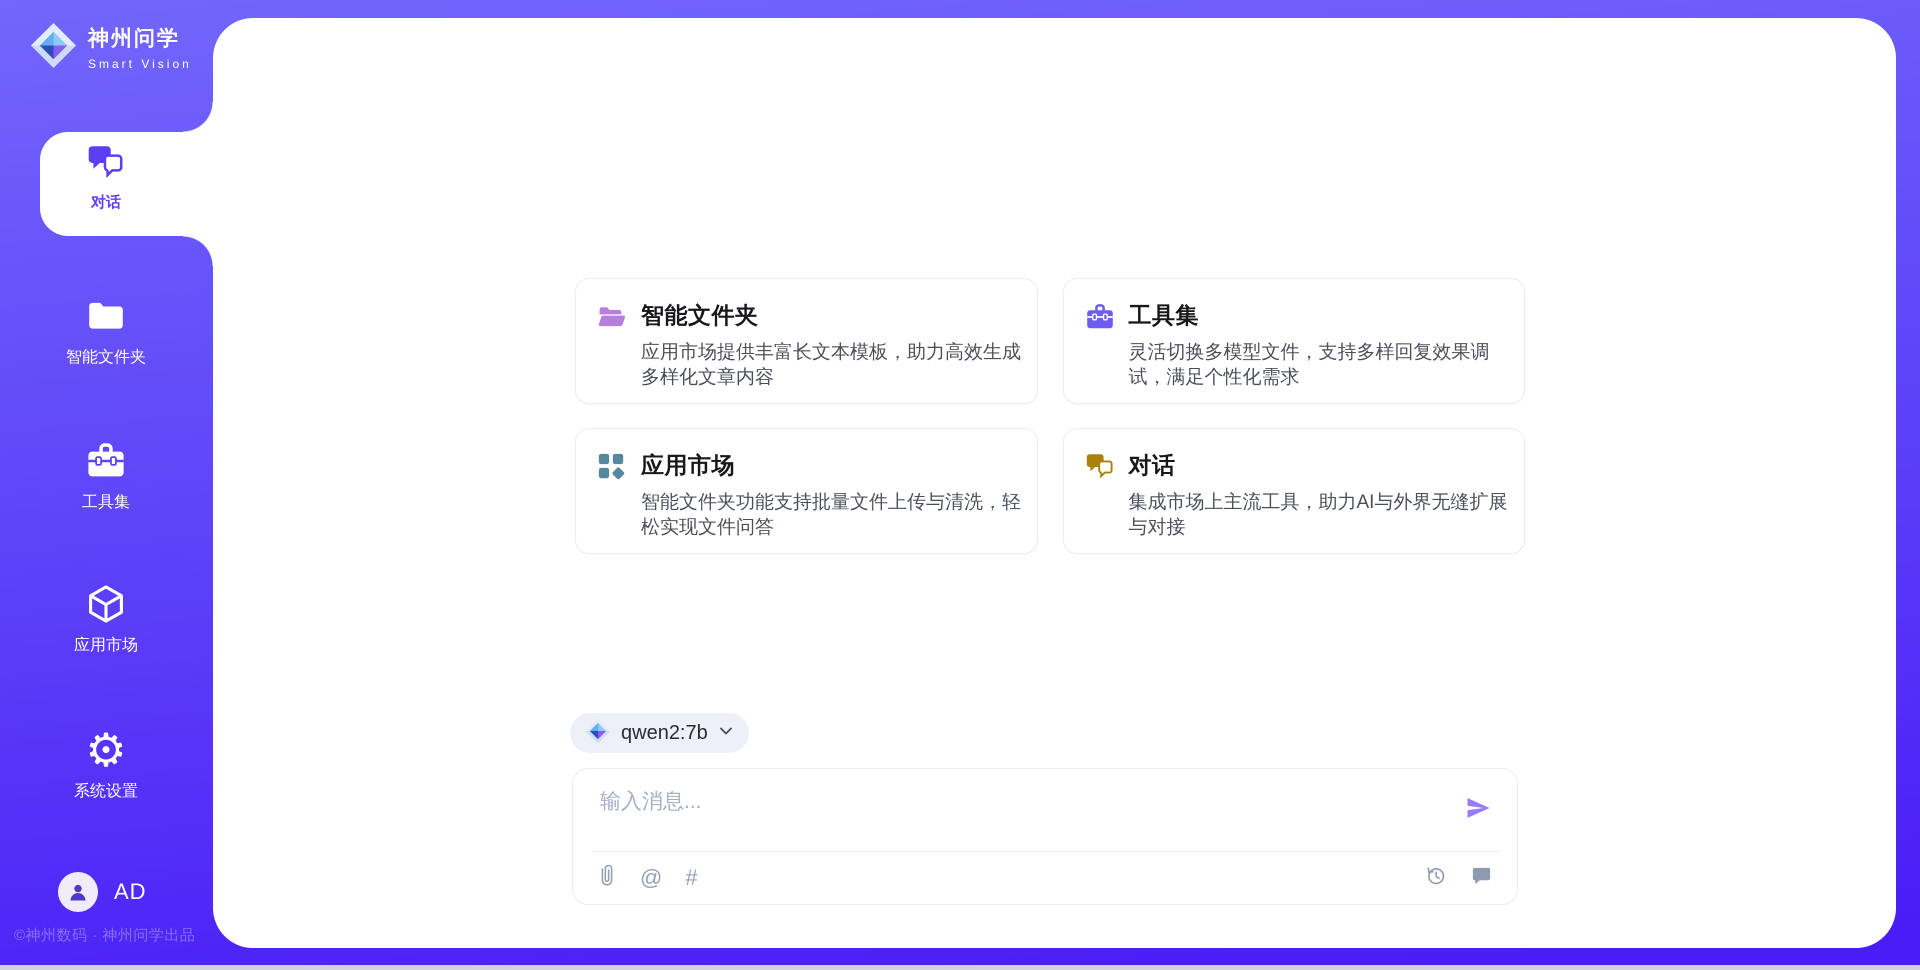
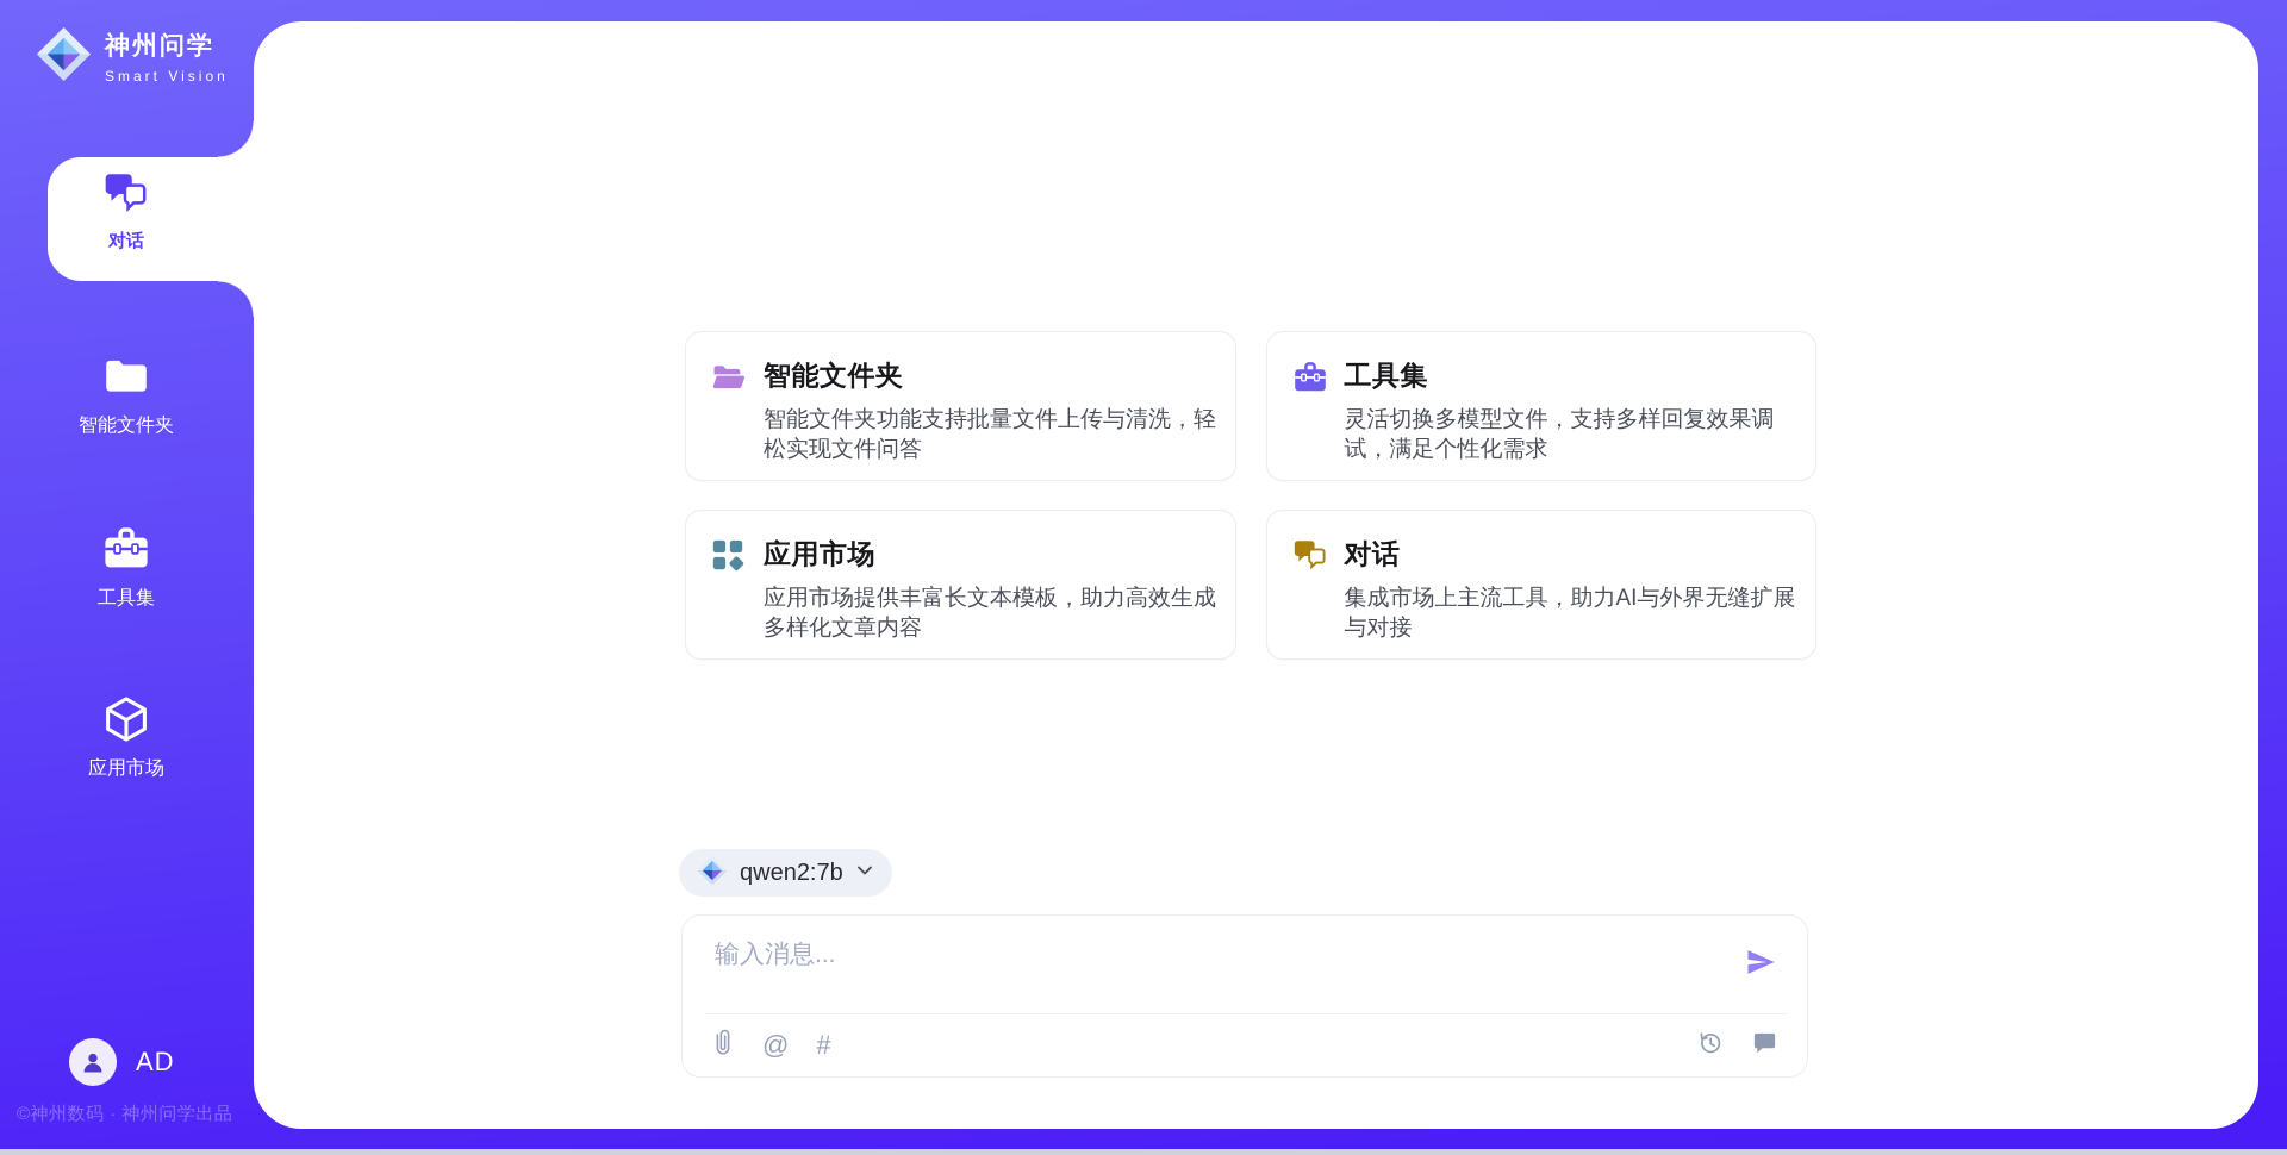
  神州问学
  Smart Vision
  对话
  智能文件夹
  工具集
  应用市场
- ⚙
- 系统设置
  AD
  ©神州数码 · 神州问学出品
  智能文件夹
- 应用市场提供丰富长文本模板，助力高效生成多样化文章内容
+ 智能文件夹功能支持批量文件上传与清洗，轻松实现文件问答
  工具集
  灵活切换多模型文件，支持多样回复效果调试，满足个性化需求
  应用市场
- 智能文件夹功能支持批量文件上传与清洗，轻松实现文件问答
+ 应用市场提供丰富长文本模板，助力高效生成多样化文章内容
  对话
  集成市场上主流工具，助力AI与外界无缝扩展与对接
  qwen2:7b
  输入消息...
  @
  #
